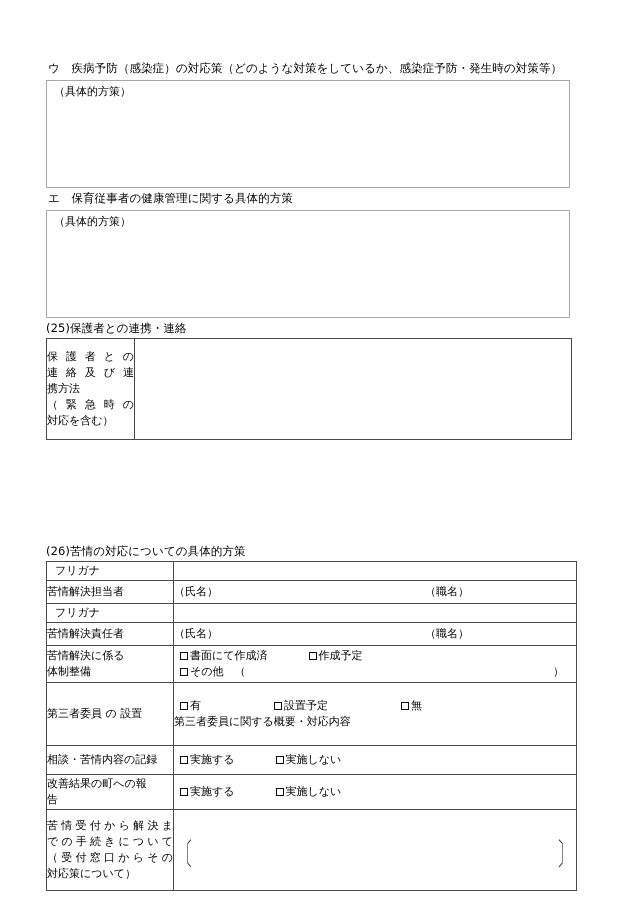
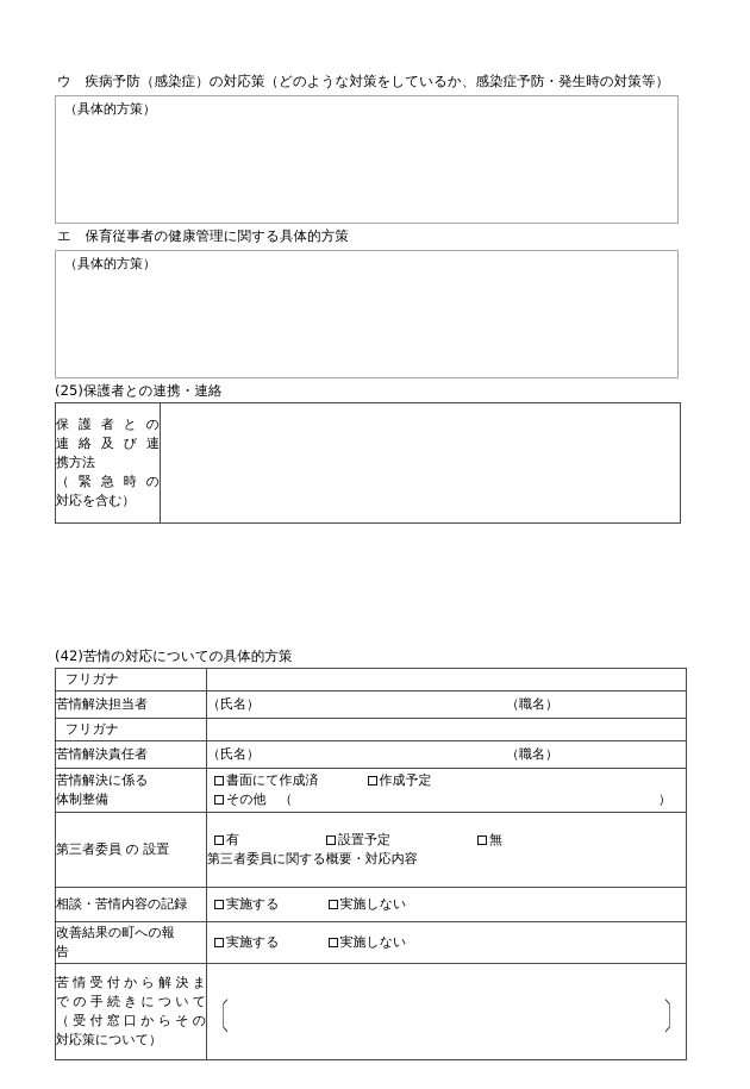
  ウ 疾病予防（感染症）の対応策（どのような対策をしているか、感染症予防・発生時の対策等）
  （具体的方策）
  エ 保育従事者の健康管理に関する具体的方策
  （具体的方策）
  (25)保護者との連携・連絡
  保護者との 連絡及び連 携方法 （緊急時の 対応を含む）
- (26)苦情の対応についての具体的方策
+ (42)苦情の対応についての具体的方策
  フリガナ
  苦情解決担当者	（氏名） （職名）
  フリガナ
  苦情解決責任者	（氏名） （職名）
  苦情解決に係る 体制整備	書面にて作成済 作成予定 その他 （ ）
  第三者委員 の 設置	有 設置予定 無 第三者委員に関する概要・対応内容
  相談・苦情内容の記録	実施する 実施しない
  改善結果の町への報 告	実施する 実施しない
  苦情受付から解決ま での手続きについて （受付窓口からその 対応策について）	〔 〕
